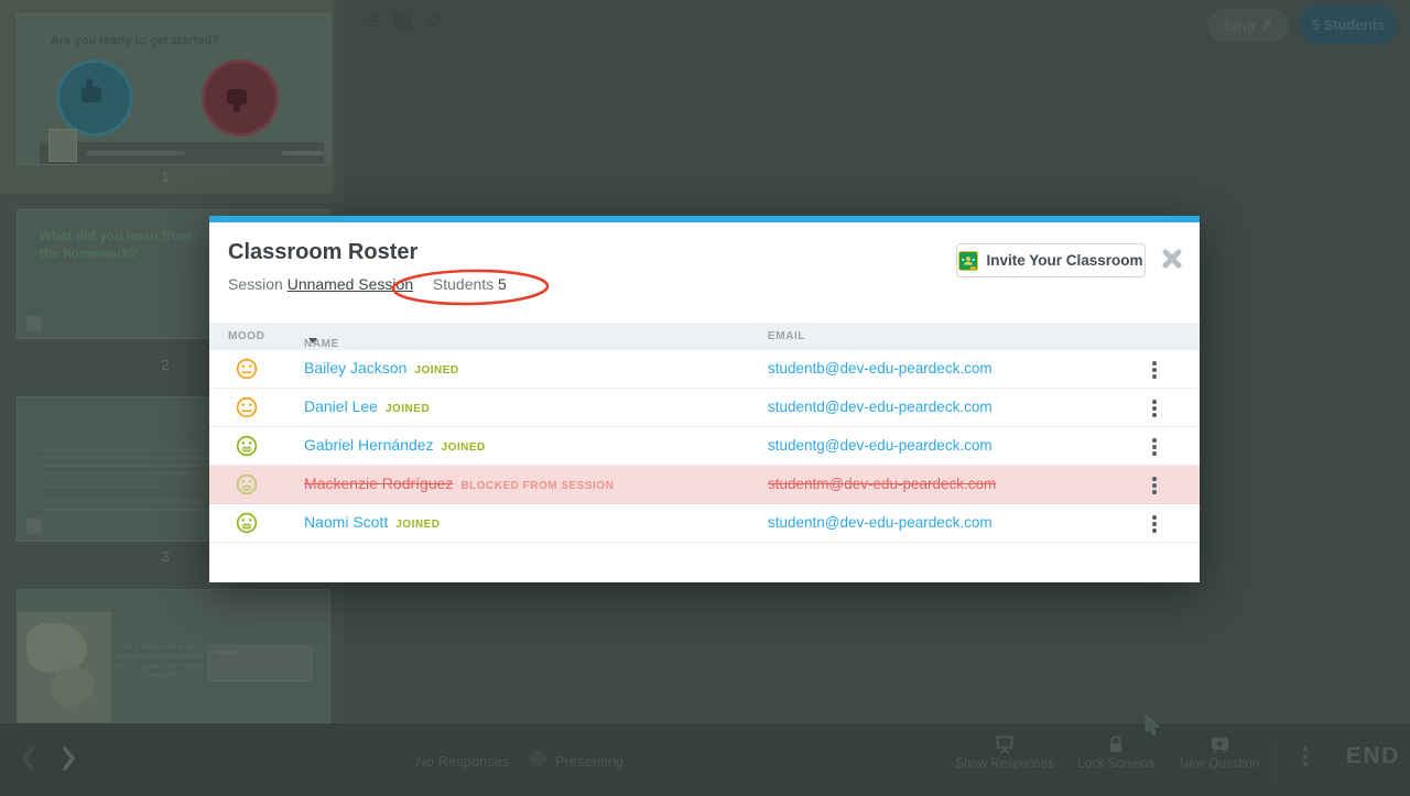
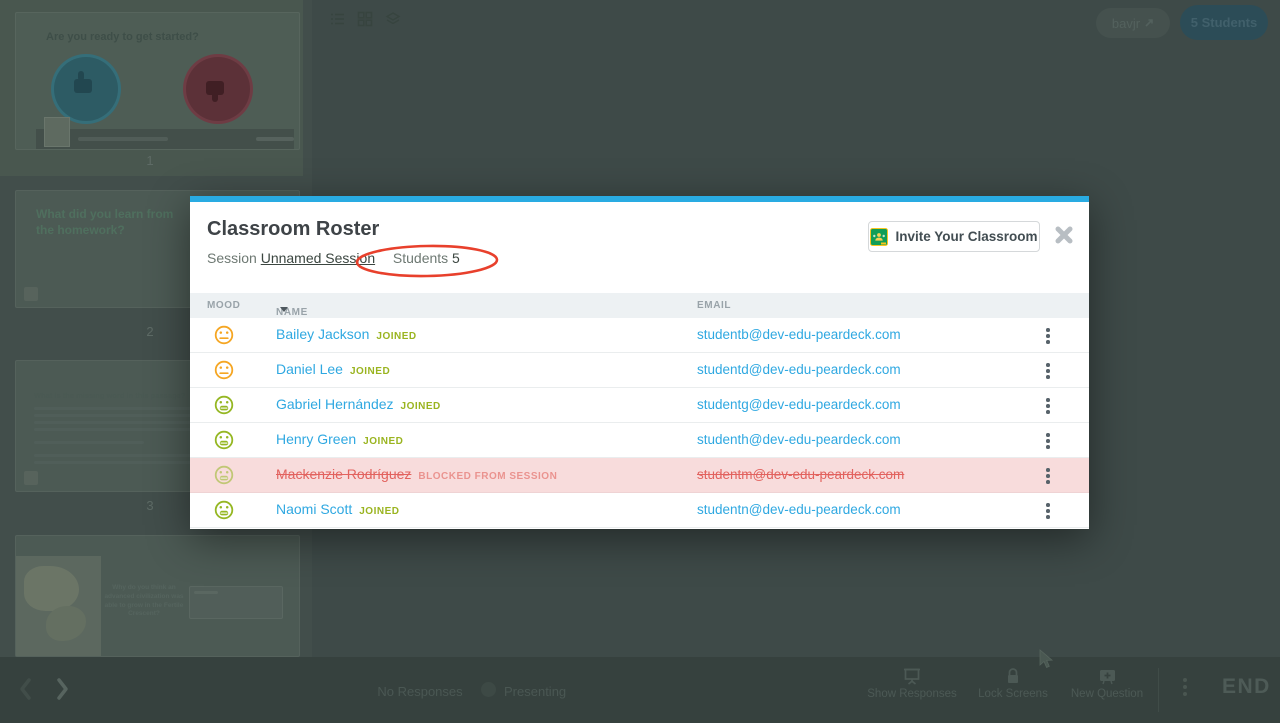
  2
  3
  Show Responses
  Lock Screens
  New Question
  END
  Classroom Roster
  Session Unnamed Sesson Students 5
  Invite Your Classroom
  MOOD
  NAME
  EMAIL
  Bailey Jackson JOINED
  studentb@dev-edu-peardeck.com
  Daniel Lee JOINED
  studentd@dev-edu-peardeck.com
  Gabriel Hernández JOINED
  studentg@dev-edu-peardeck.com
+ Henry Green JOINED
+ studenth@dev-edu-peardeck.com
  Mackenzie Rodríguez BLOCKED FROM SESSION
  studentm@dev-edu-peardeck.com
  Naomi Scott JOINED
  studentn@dev-edu-peardeck.com
